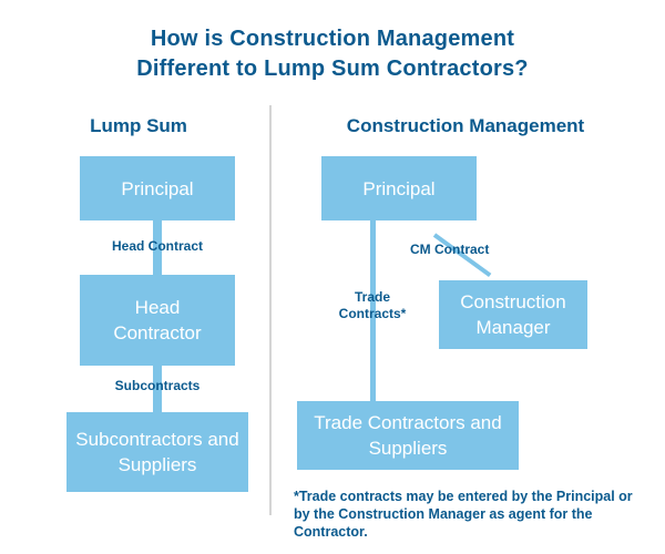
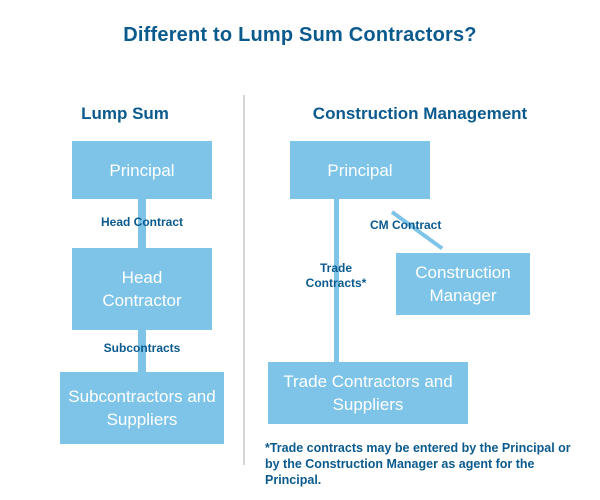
- How is Construction Management
  Different to Lump Sum Contractors?
  Lump Sum
  Construction Management
  Principal
  Head Contract
  Head Contractor
  Subcontracts
  Subcontractors and Suppliers
  Principal
  CM Contract
  Construction Manager
  Trade Contracts*
  Trade Contractors and Suppliers
- *Trade contracts may be entered by the Principal or by the Construction Manager as agent for the Contractor.
+ *Trade contracts may be entered by the Principal or by the Construction Manager as agent for the Principal.
